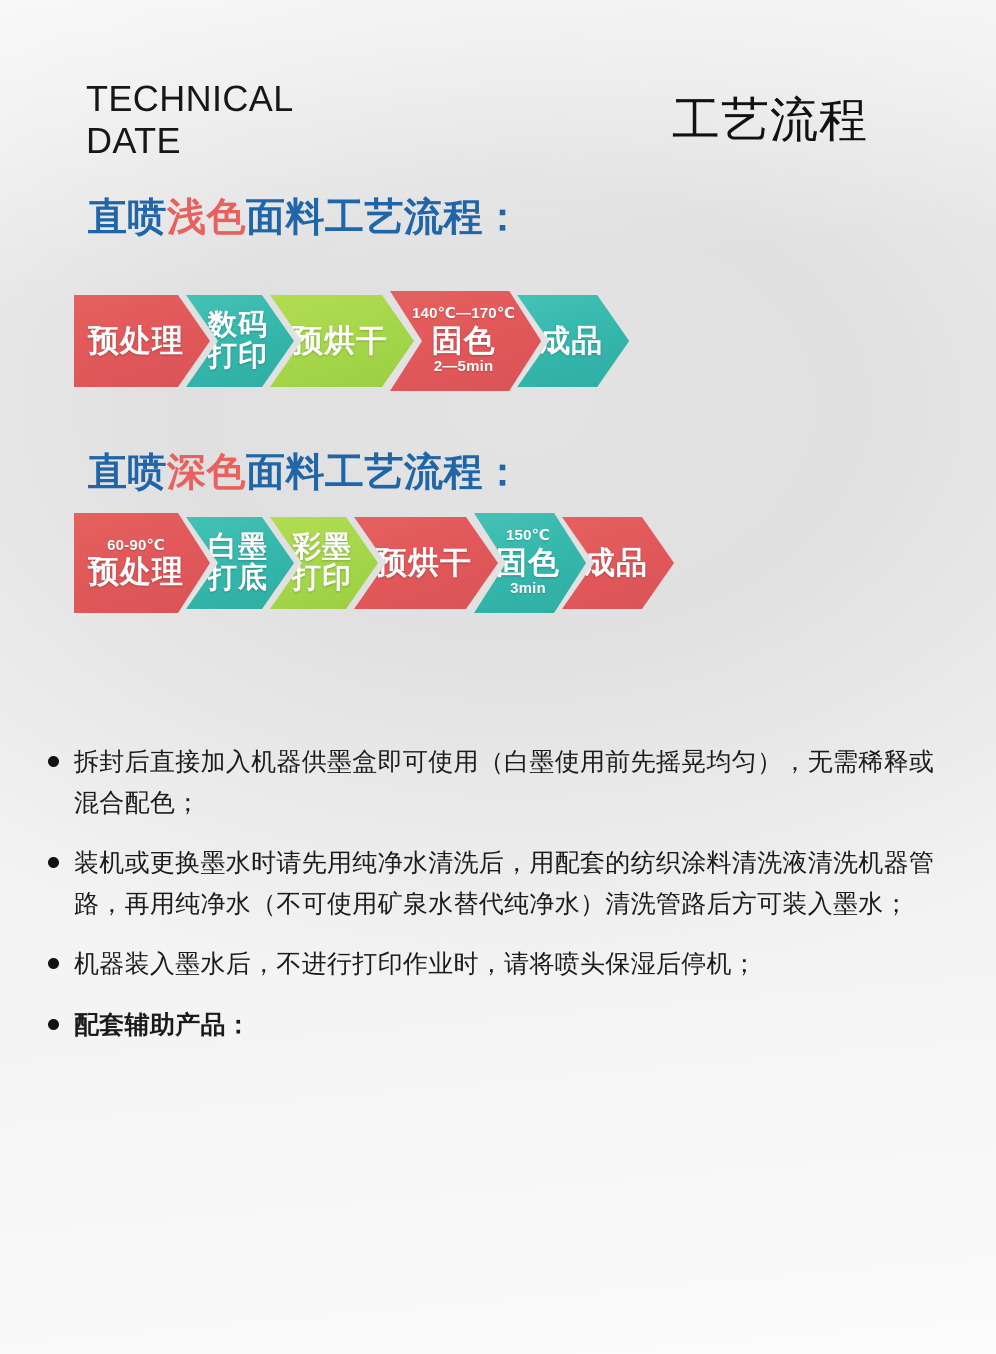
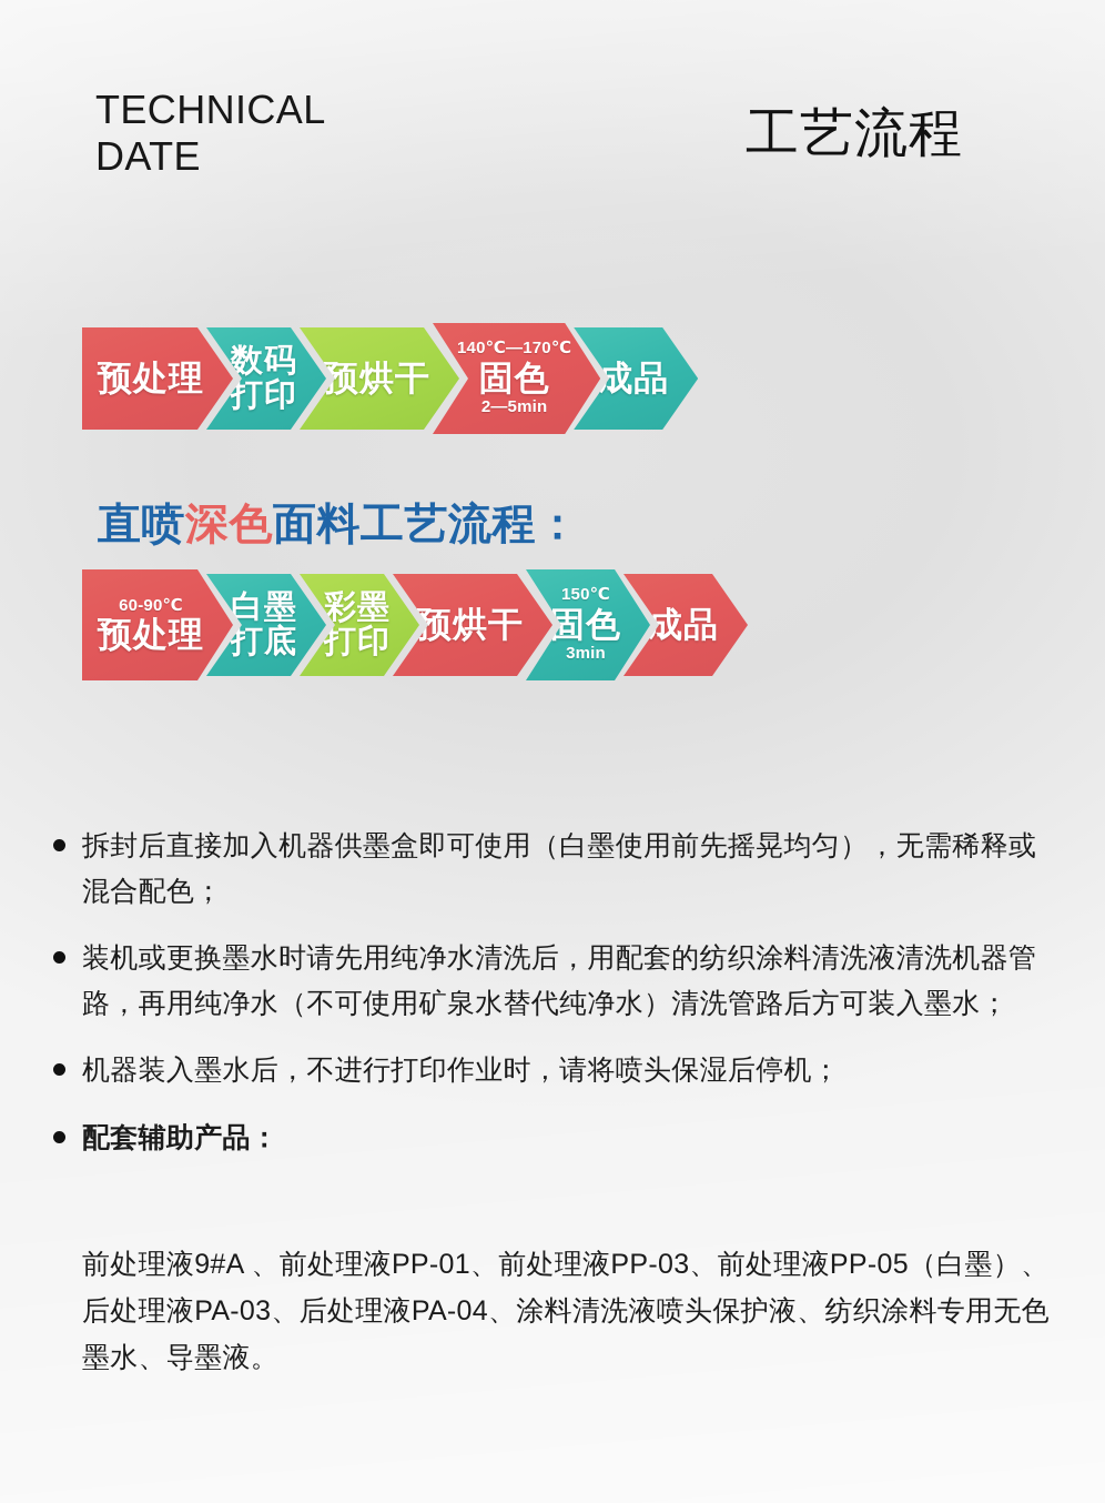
  TECHNICAL
  DATE
  工艺流程
- 直喷浅色面料工艺流程：
  预处理
  数码
  打印
  预烘干
  140℃—170℃
  固色
  2—5min
  成品
  直喷深色面料工艺流程：
  60-90℃
  预处理
  白墨
  打底
  彩墨
  打印
  预烘干
  150℃
  固色
  3min
  成品
  拆封后直接加入机器供墨盒即可使用（白墨使用前先摇晃均匀），无需稀释或混合配色；
  装机或更换墨水时请先用纯净水清洗后，用配套的纺织涂料清洗液清洗机器管路，再用纯净水（不可使用矿泉水替代纯净水）清洗管路后方可装入墨水；
  机器装入墨水后，不进行打印作业时，请将喷头保湿后停机；
  配套辅助产品：
+ 前处理液9#A 、前处理液PP-01、前处理液PP-03、前处理液PP-05（白墨）、后处理液PA-03、后处理液PA-04、涂料清洗液喷头保护液、纺织涂料专用无色墨水、导墨液。
